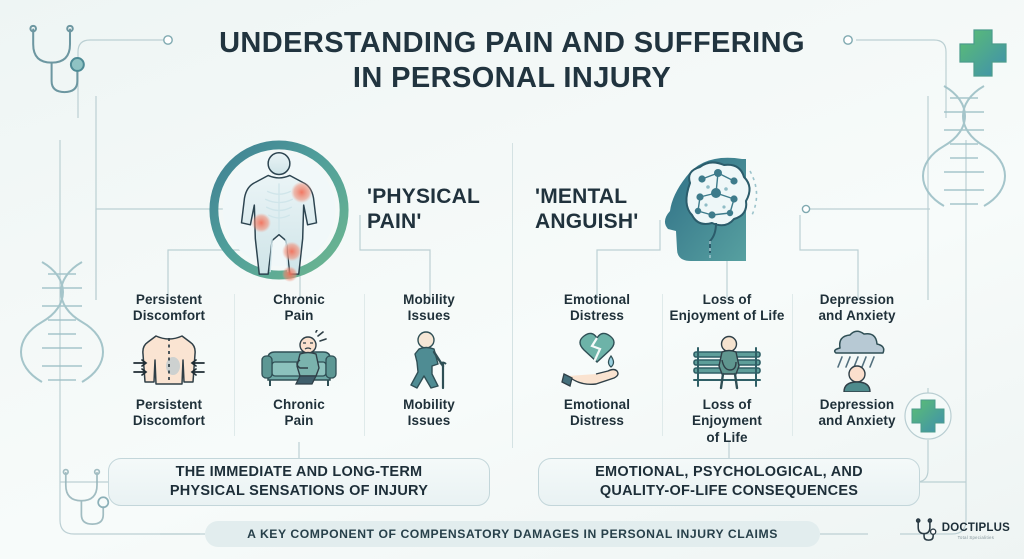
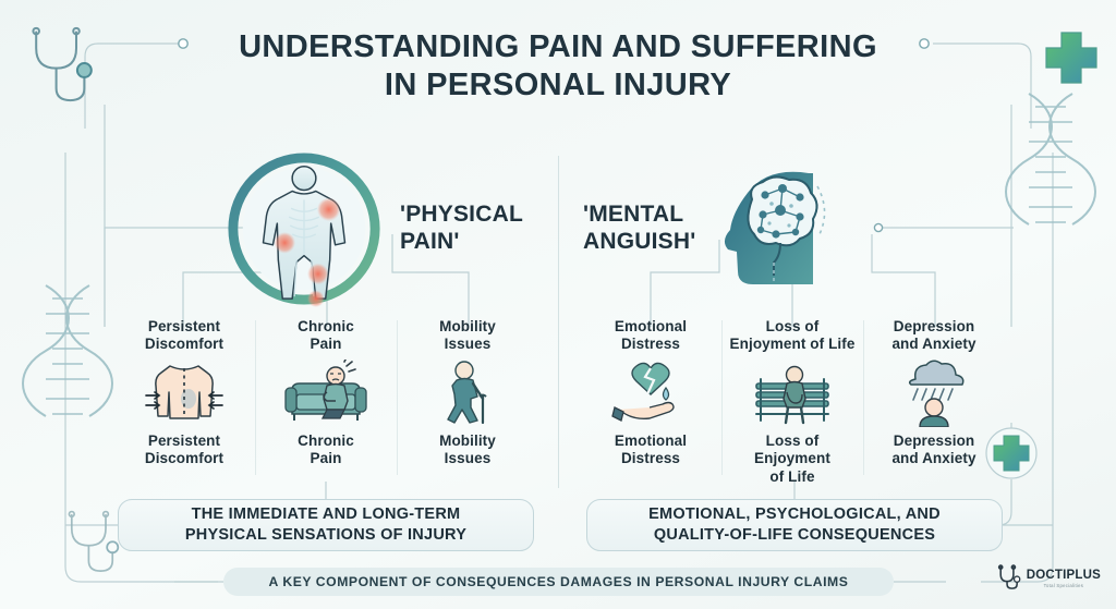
  UNDERSTANDING PAIN AND SUFFERING
  IN PERSONAL INJURY
  'PHYSICAL
  PAIN'
  'MENTAL
  ANGUISH'
  Persistent
  Discomfort
  Persistent
  Discomfort
  Chronic
  Pain
  Chronic
  Pain
  Mobility
  Issues
  Mobility
  Issues
  Emotional
  Distress
  Emotional
  Distress
  Loss of
  Enjoyment of Life
  Loss of
  Enjoyment
  of Life
  Depression
  and Anxiety
  Depression
  and Anxiety
  THE IMMEDIATE AND LONG-TERM
  PHYSICAL SENSATIONS OF INJURY
  EMOTIONAL, PSYCHOLOGICAL, AND
  QUALITY-OF-LIFE CONSEQUENCES
- A KEY COMPONENT OF COMPENSATORY DAMAGES IN PERSONAL INJURY CLAIMS
+ A KEY COMPONENT OF CONSEQUENCES DAMAGES IN PERSONAL INJURY CLAIMS
  DOCTIPLUS
